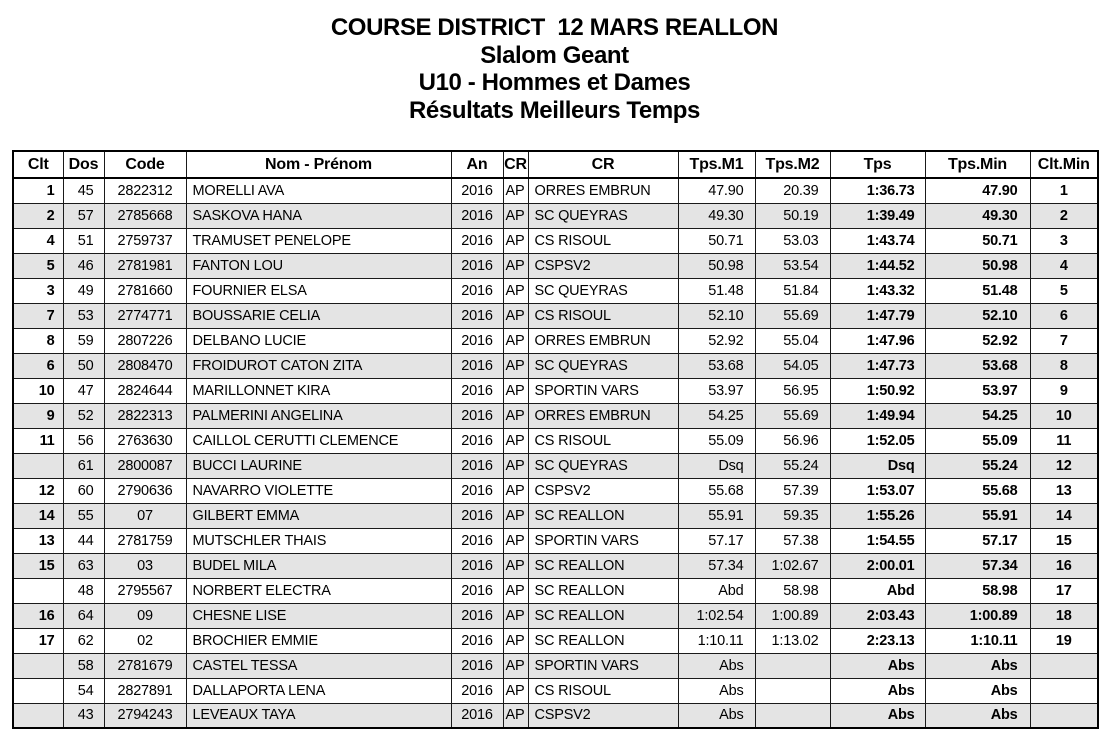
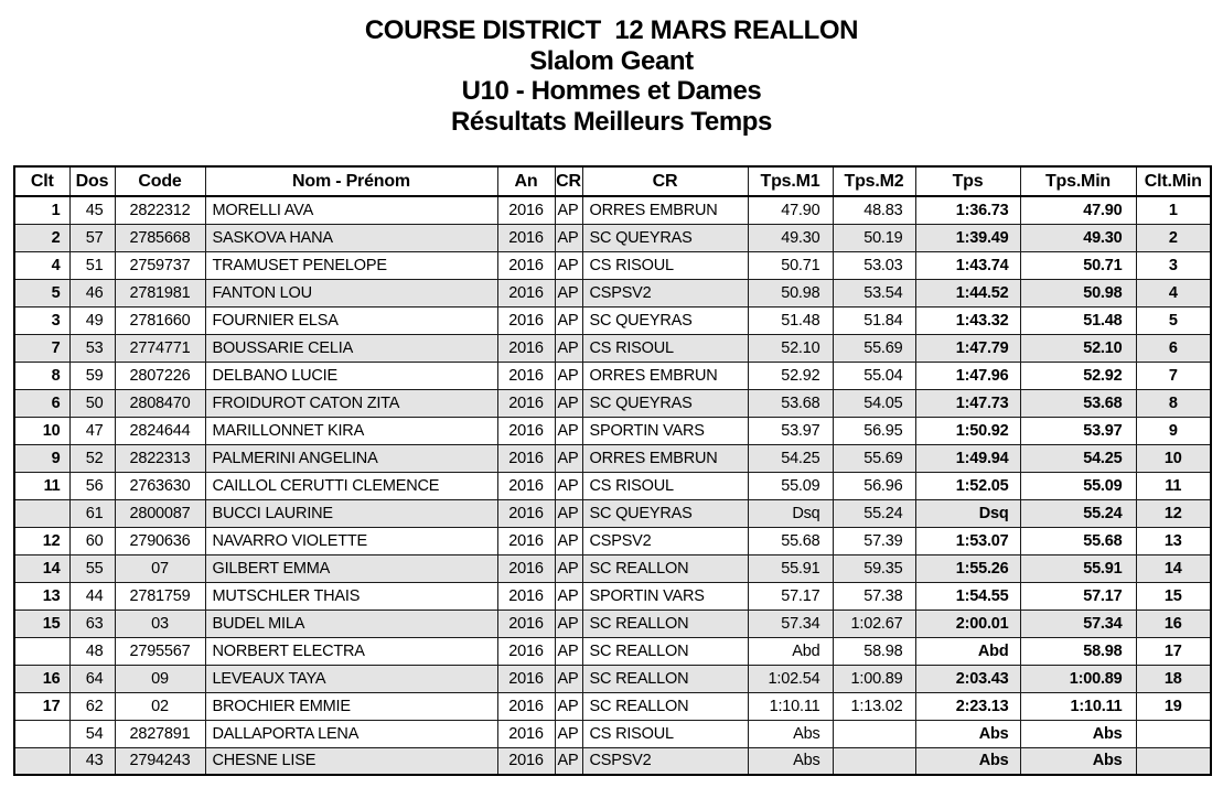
  COURSE DISTRICT 12 MARS REALLON
  Slalom Geant
  U10 - Hommes et Dames
  Résultats Meilleurs Temps
  Clt	Dos	Code	Nom - Prénom	An	CR	CR	Tps.M1	Tps.M2	Tps	Tps.Min	Clt.Min
- 1	45	2822312	MORELLI AVA	2016	AP	ORRES EMBRUN	47.90	20.39	1:36.73	47.90	1
+ 1	45	2822312	MORELLI AVA	2016	AP	ORRES EMBRUN	47.90	48.83	1:36.73	47.90	1
  2	57	2785668	SASKOVA HANA	2016	AP	SC QUEYRAS	49.30	50.19	1:39.49	49.30	2
  4	51	2759737	TRAMUSET PENELOPE	2016	AP	CS RISOUL	50.71	53.03	1:43.74	50.71	3
  5	46	2781981	FANTON LOU	2016	AP	CSPSV2	50.98	53.54	1:44.52	50.98	4
  3	49	2781660	FOURNIER ELSA	2016	AP	SC QUEYRAS	51.48	51.84	1:43.32	51.48	5
  7	53	2774771	BOUSSARIE CELIA	2016	AP	CS RISOUL	52.10	55.69	1:47.79	52.10	6
  8	59	2807226	DELBANO LUCIE	2016	AP	ORRES EMBRUN	52.92	55.04	1:47.96	52.92	7
  6	50	2808470	FROIDUROT CATON ZITA	2016	AP	SC QUEYRAS	53.68	54.05	1:47.73	53.68	8
  10	47	2824644	MARILLONNET KIRA	2016	AP	SPORTIN VARS	53.97	56.95	1:50.92	53.97	9
  9	52	2822313	PALMERINI ANGELINA	2016	AP	ORRES EMBRUN	54.25	55.69	1:49.94	54.25	10
  11	56	2763630	CAILLOL CERUTTI CLEMENCE	2016	AP	CS RISOUL	55.09	56.96	1:52.05	55.09	11
  	61	2800087	BUCCI LAURINE	2016	AP	SC QUEYRAS	Dsq	55.24	Dsq	55.24	12
  12	60	2790636	NAVARRO VIOLETTE	2016	AP	CSPSV2	55.68	57.39	1:53.07	55.68	13
  14	55	07	GILBERT EMMA	2016	AP	SC REALLON	55.91	59.35	1:55.26	55.91	14
  13	44	2781759	MUTSCHLER THAIS	2016	AP	SPORTIN VARS	57.17	57.38	1:54.55	57.17	15
  15	63	03	BUDEL MILA	2016	AP	SC REALLON	57.34	1:02.67	2:00.01	57.34	16
  	48	2795567	NORBERT ELECTRA	2016	AP	SC REALLON	Abd	58.98	Abd	58.98	17
- 16	64	09	CHESNE LISE	2016	AP	SC REALLON	1:02.54	1:00.89	2:03.43	1:00.89	18
+ 16	64	09	LEVEAUX TAYA	2016	AP	SC REALLON	1:02.54	1:00.89	2:03.43	1:00.89	18
  17	62	02	BROCHIER EMMIE	2016	AP	SC REALLON	1:10.11	1:13.02	2:23.13	1:10.11	19
- 	58	2781679	CASTEL TESSA	2016	AP	SPORTIN VARS	Abs		Abs	Abs
  	54	2827891	DALLAPORTA LENA	2016	AP	CS RISOUL	Abs		Abs	Abs
- 	43	2794243	LEVEAUX TAYA	2016	AP	CSPSV2	Abs		Abs	Abs
+ 	43	2794243	CHESNE LISE	2016	AP	CSPSV2	Abs		Abs	Abs
